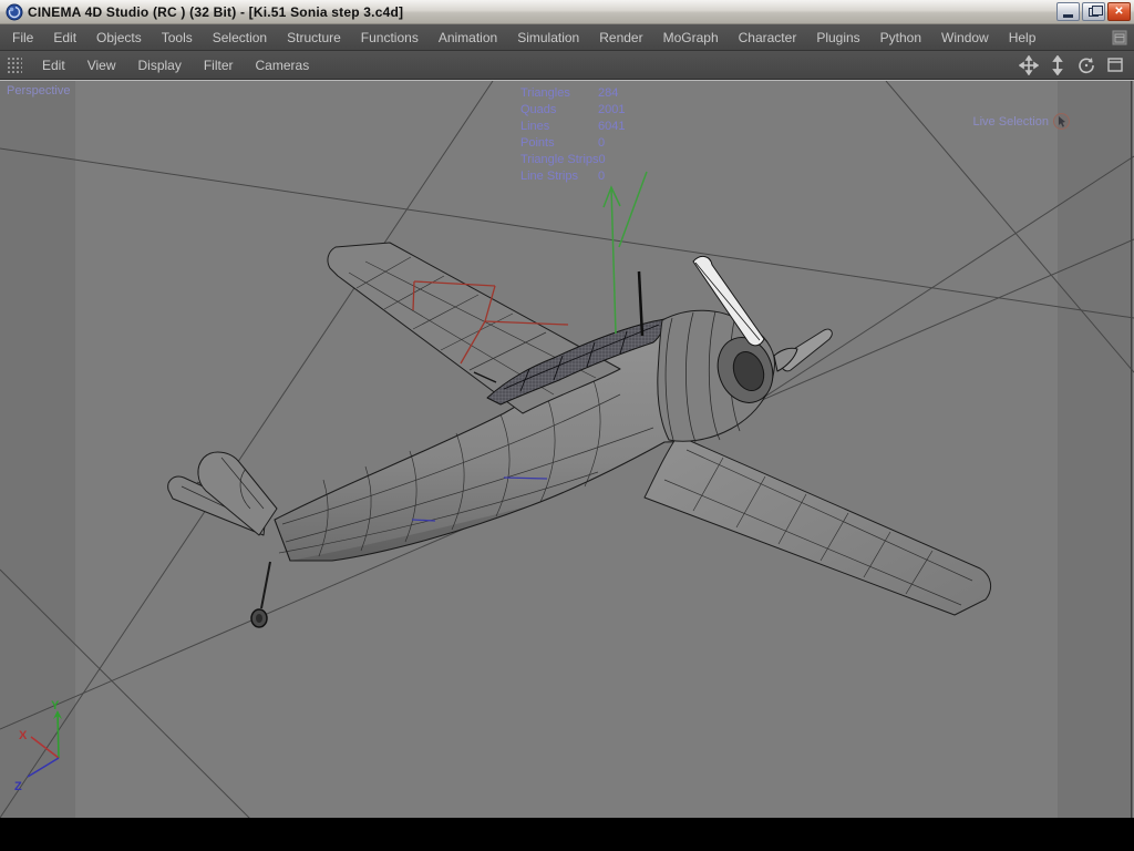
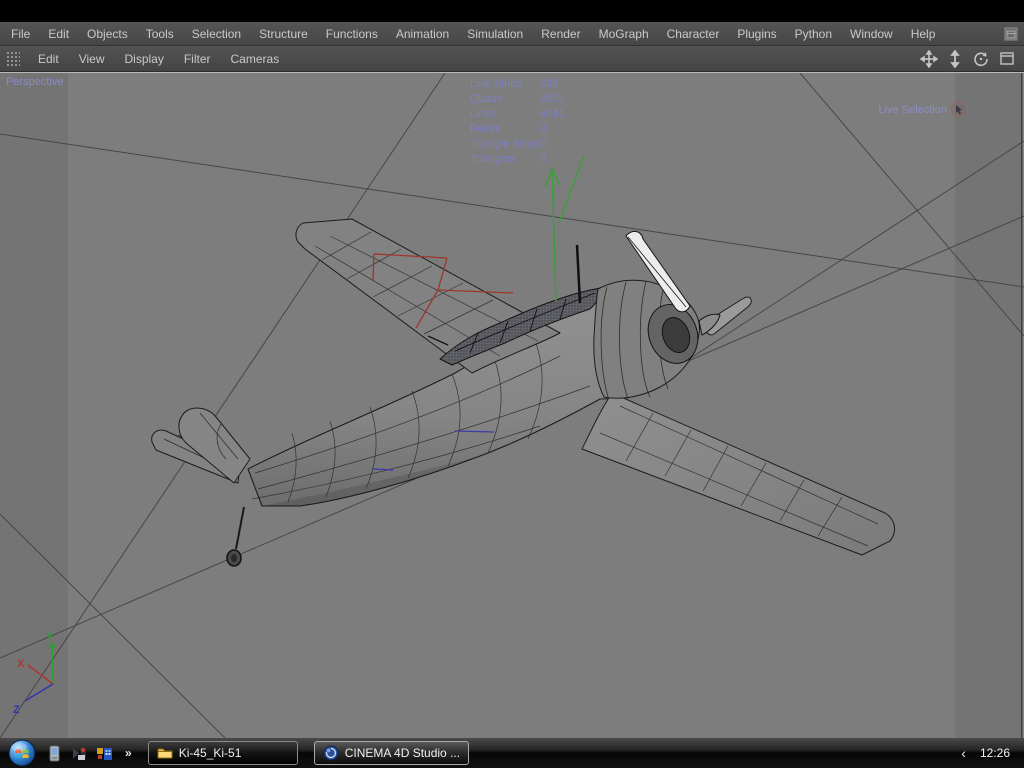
- CINEMA 4D Studio (RC ) (32 Bit) - [Ki.51 Sonia step 3.c4d]
- ✕
  File
  Edit
  Objects
  Tools
  Selection
  Structure
  Functions
  Animation
  Simulation
  Render
  MoGraph
  Character
  Plugins
  Python
  Window
  Help
  Edit
  View
  Display
  Filter
  Cameras
  Y
  X
  Z
  Perspective
- Triangles
+ Line Strips
- 284
+ 536
  Quads
  2001
  Lines
  6041
  Points
  0
  Triangle Strips
  0
- Line Strips
+ Triangles
  0
  Live Selection
+ »
+ Ki-45_Ki-51
+ CINEMA 4D Studio ...
+ ‹
+ 12:26
